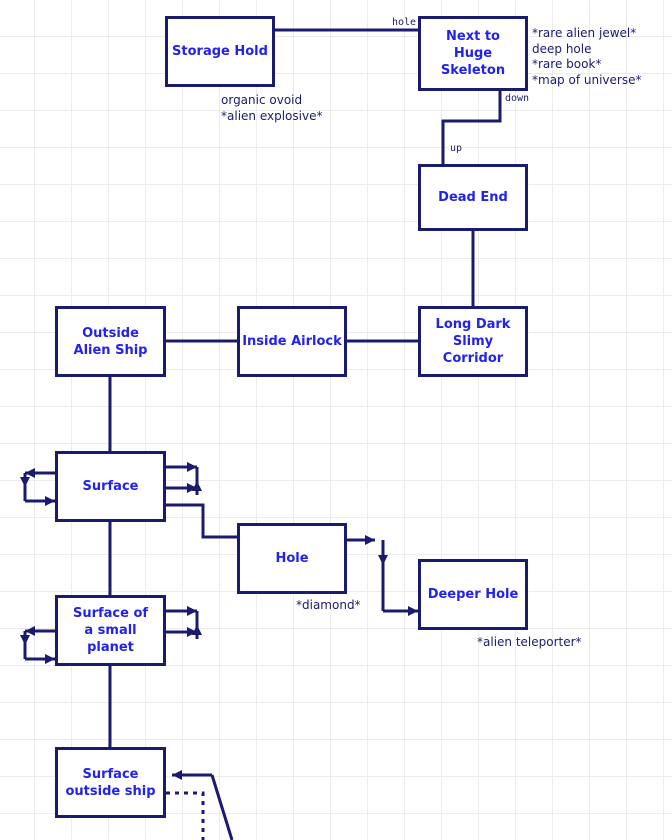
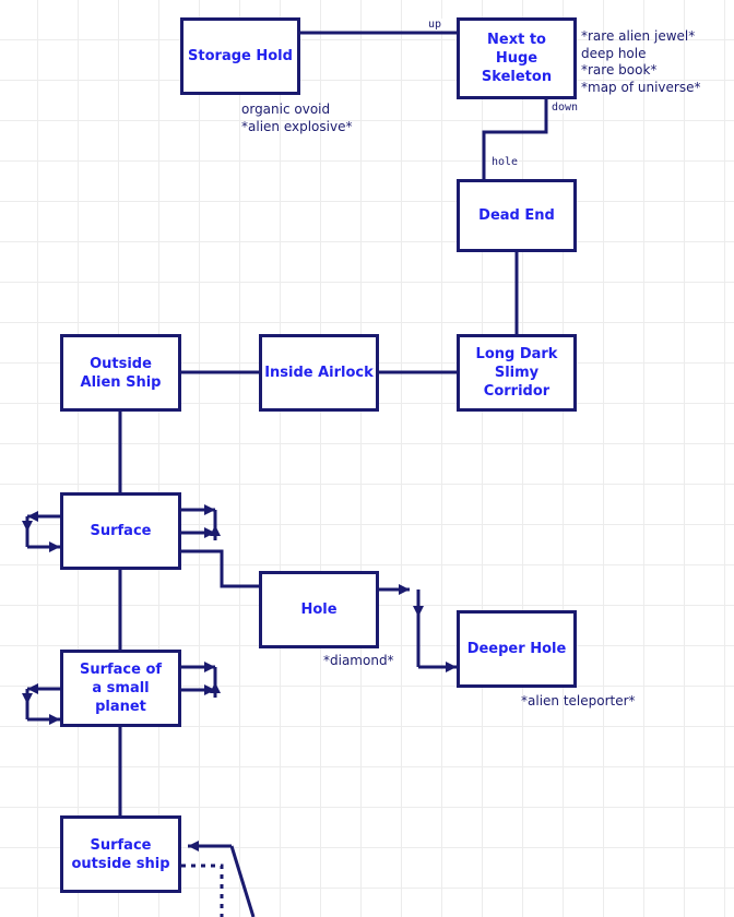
  Storage Hold
  Next to
  Huge
  Skeleton
  Dead End
  Outside
  Alien Ship
  Inside Airlock
  Long Dark
  Slimy
  Corridor
  Surface
  Hole
  Deeper Hole
  Surface of
  a small
  planet
  Surface
  outside ship
  organic ovoid
  *alien explosive*
  *rare alien jewel*
  deep hole
  *rare book*
  *map of universe*
  *diamond*
  *alien teleporter*
- hole
+ up
  down
- up
+ hole
